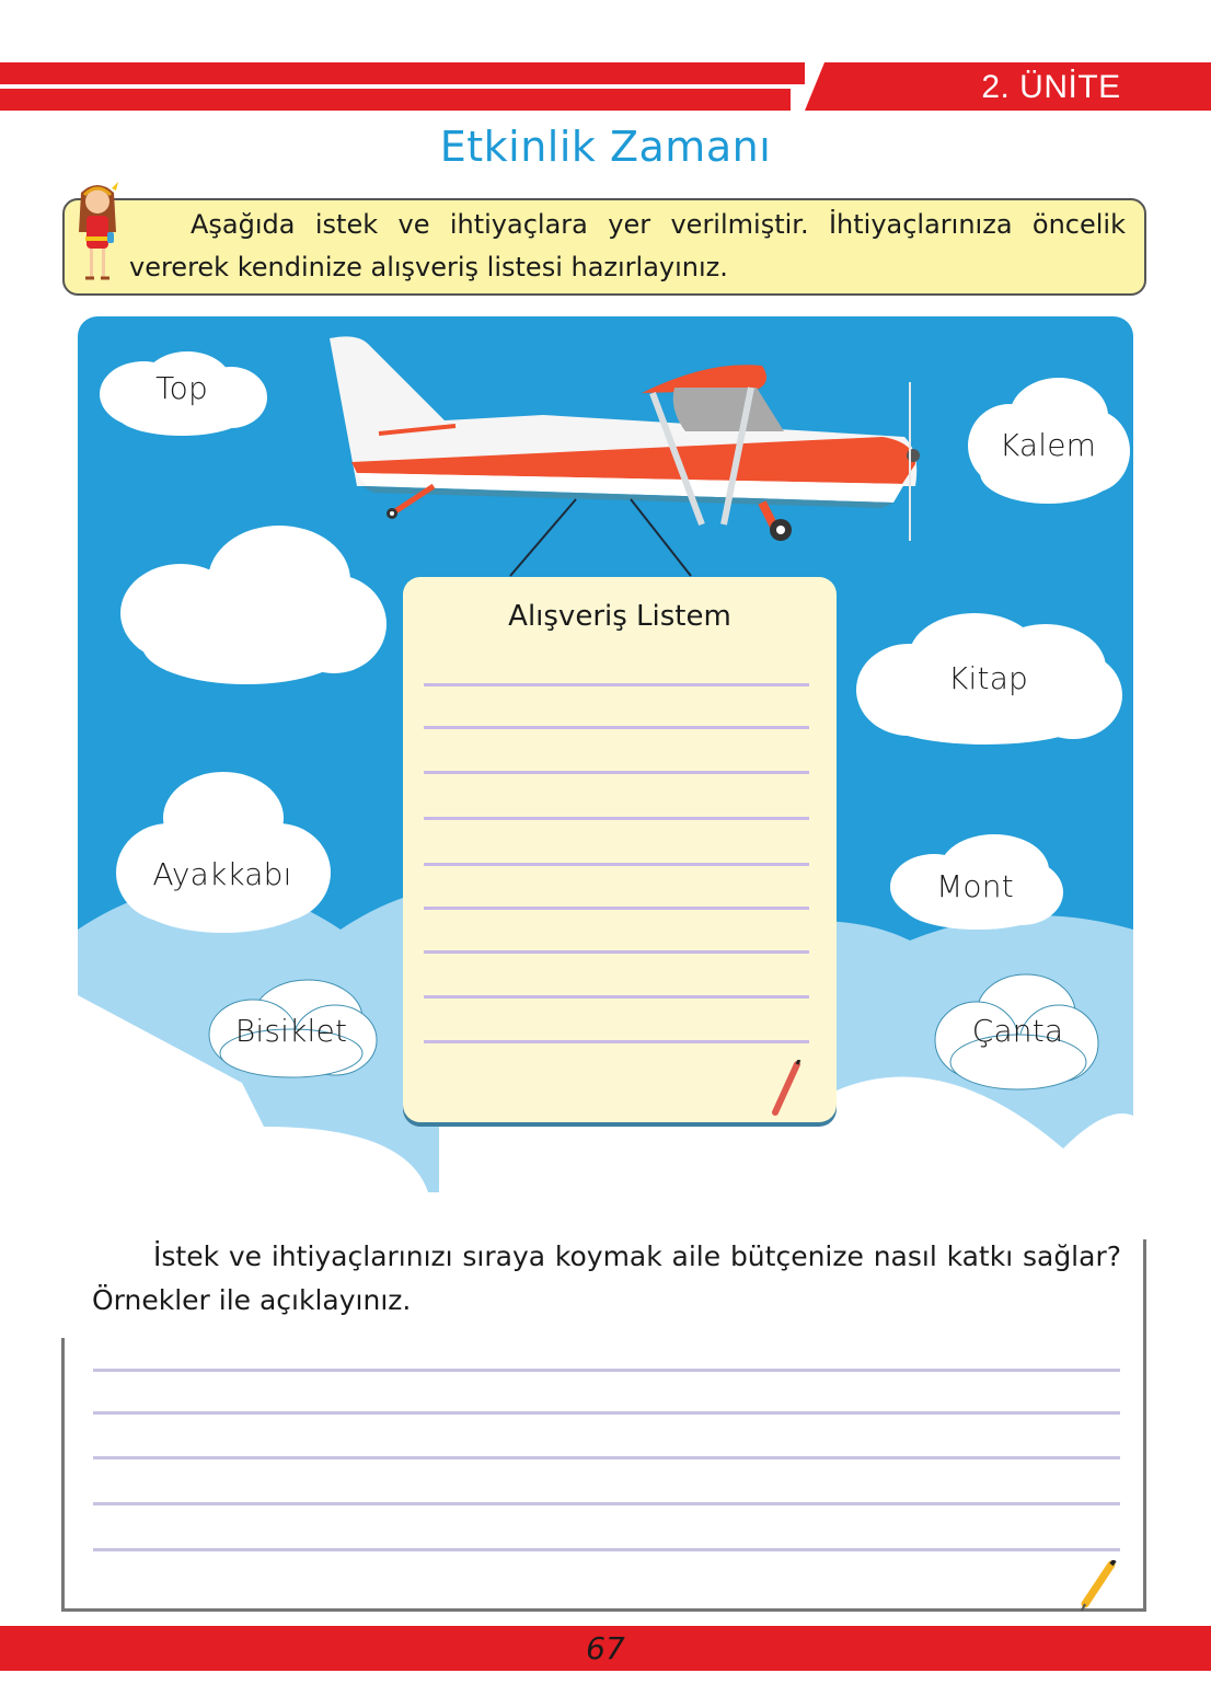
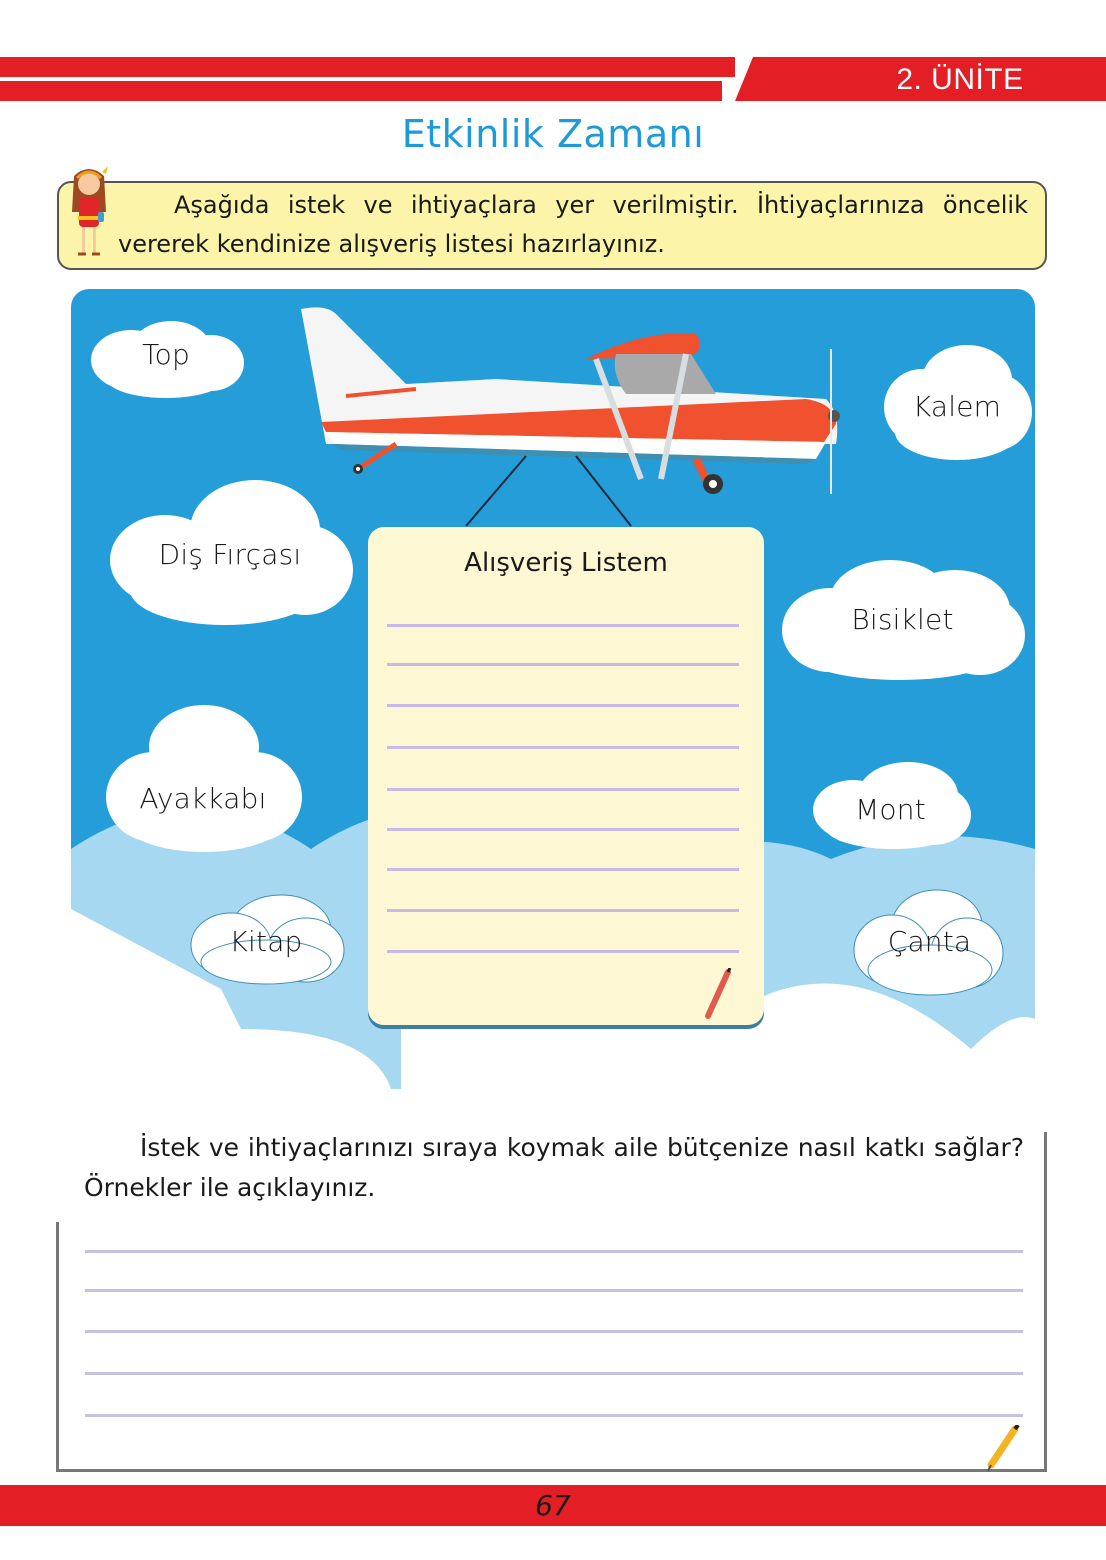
  2. ÜNİTE
  Etkinlik Zamanı
  Aşağıda istek ve ihtiyaçlara yer verilmiştir. İhtiyaçlarınıza öncelik vererek kendinize alışveriş listesi hazırlayınız.
  Top
+ Diş Fırçası
  Ayakkabı
- Bisiklet
+ Kitap
  Kalem
- Kitap
+ Bisiklet
  Mont
  Çanta
  Alışveriş Listem
  İstek ve ihtiyaçlarınızı sıraya koymak aile bütçenize nasıl katkı sağlar? Örnekler ile açıklayınız.
  67
